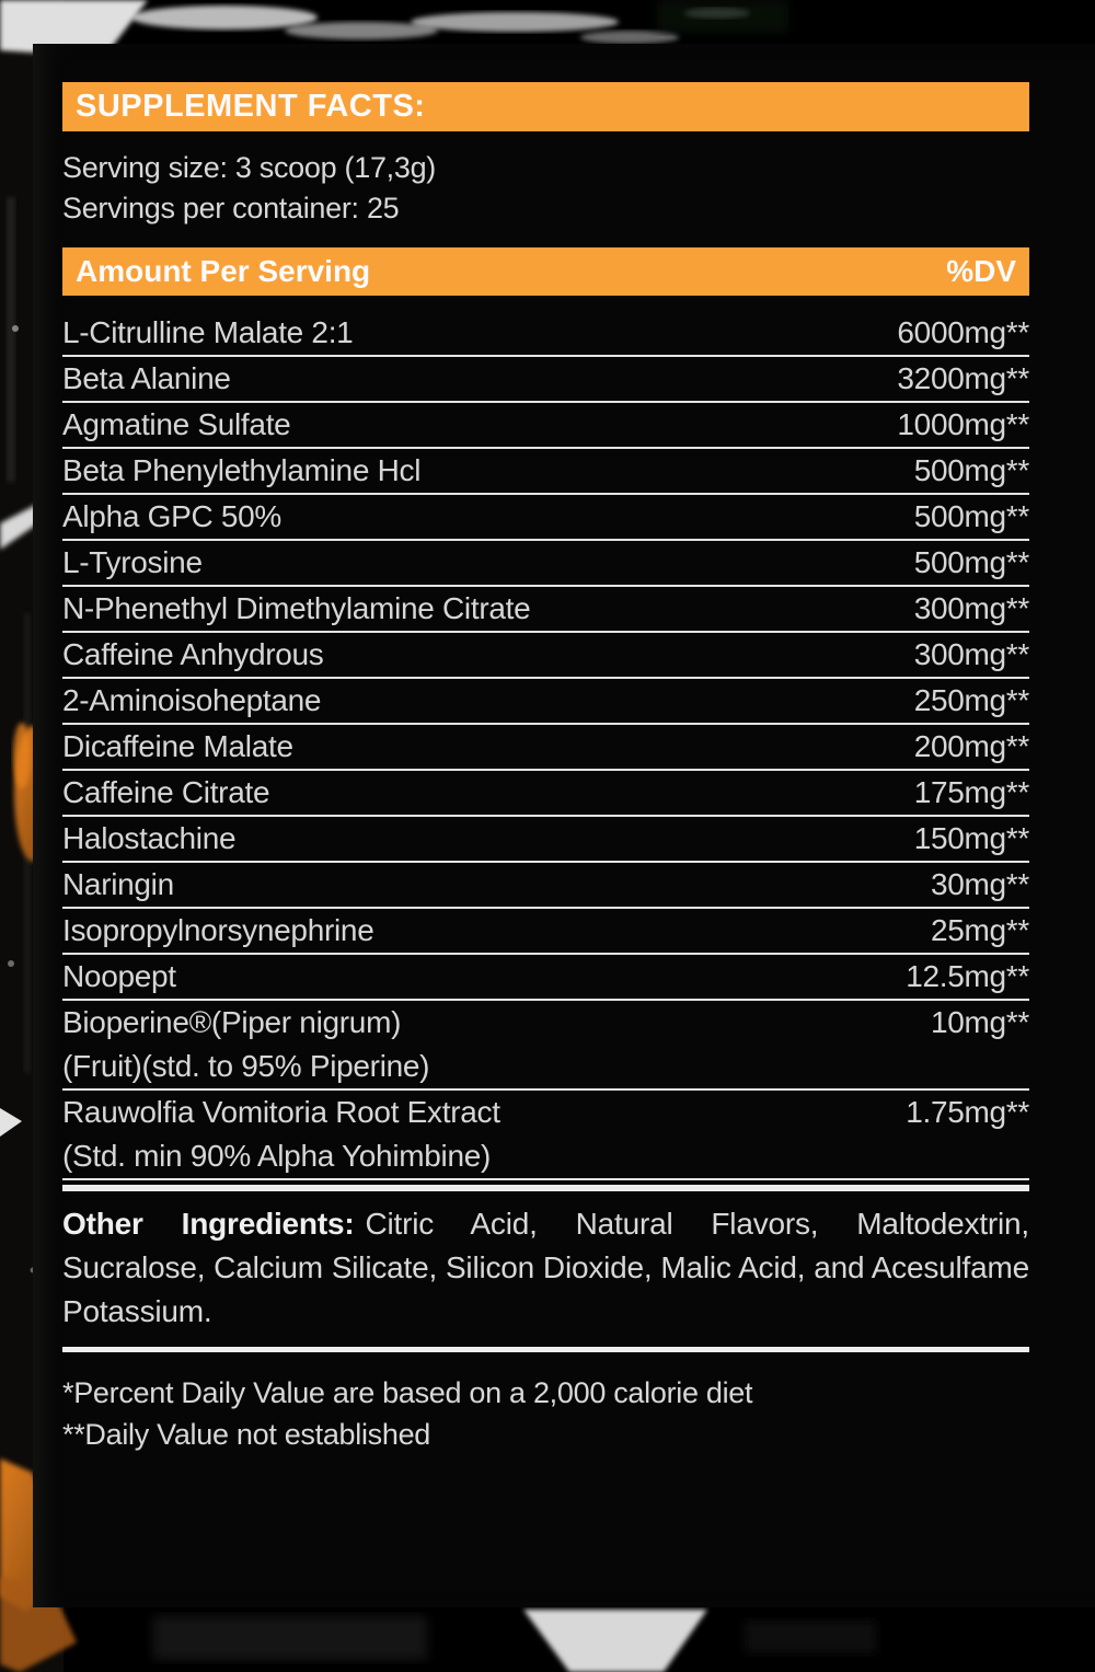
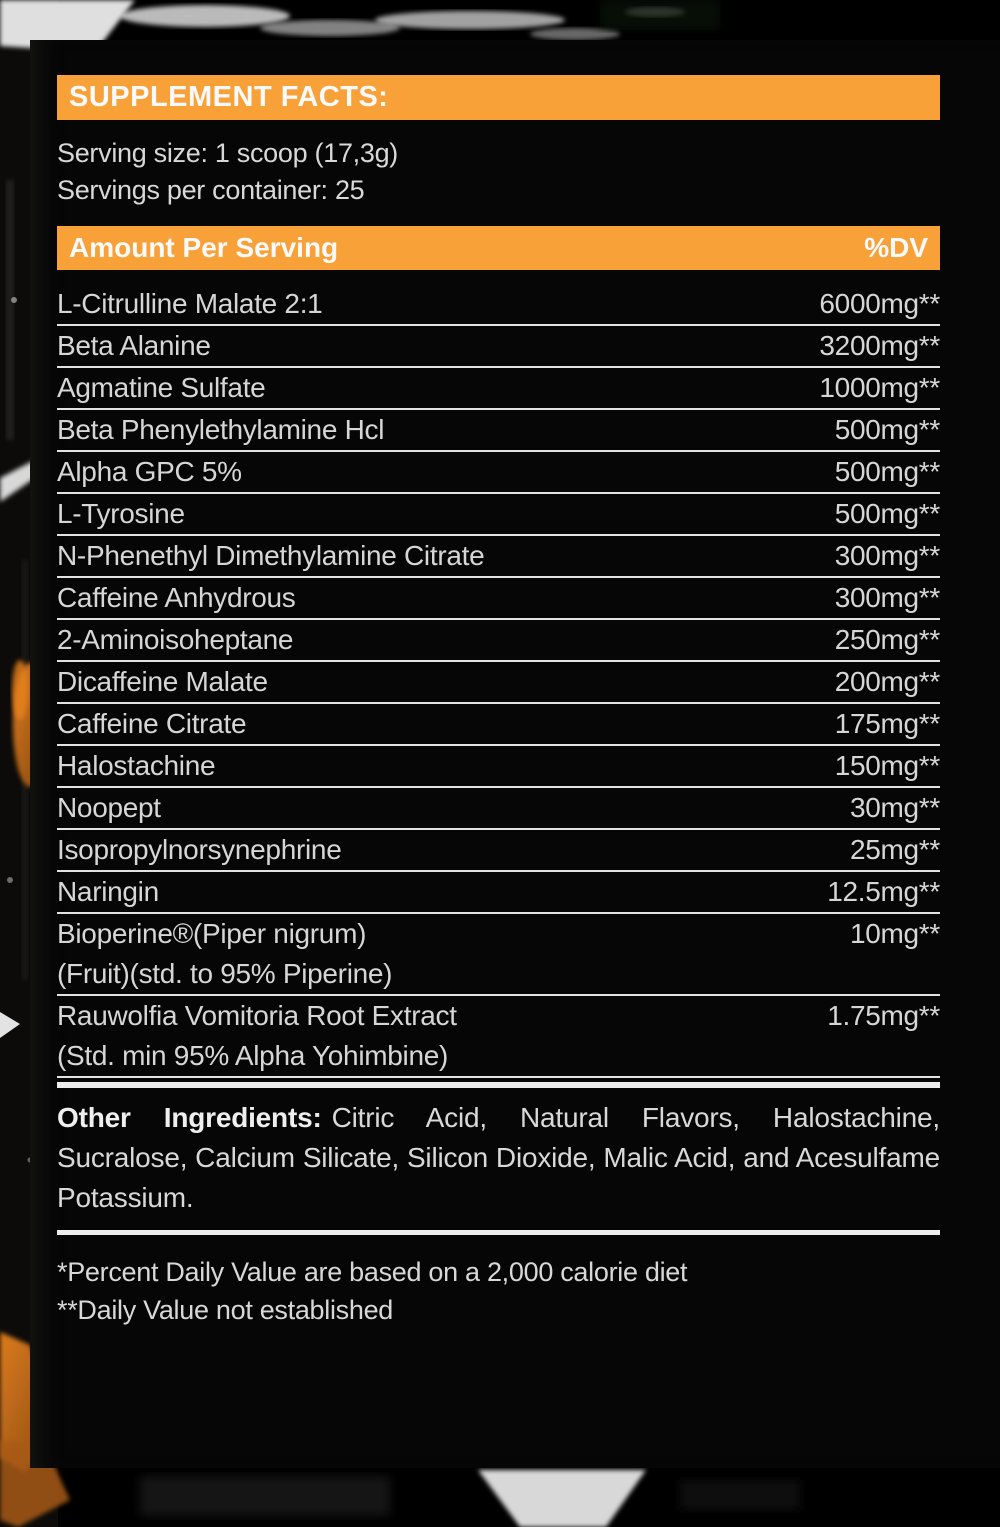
  SUPPLEMENT FACTS:
- Serving size: 3 scoop (17,3g)
+ Serving size: 1 scoop (17,3g)
  Servings per container: 25
  Amount Per Serving
  %DV
  L-Citrulline Malate 2:1
  6000mg**
  Beta Alanine
  3200mg**
  Agmatine Sulfate
  1000mg**
  Beta Phenylethylamine Hcl
  500mg**
- Alpha GPC 50%
+ Alpha GPC 5%
  500mg**
  L-Tyrosine
  500mg**
  N-Phenethyl Dimethylamine Citrate
  300mg**
  Caffeine Anhydrous
  300mg**
  2-Aminoisoheptane
  250mg**
  Dicaffeine Malate
  200mg**
  Caffeine Citrate
  175mg**
  Halostachine
  150mg**
- Naringin
+ Noopept
  30mg**
  Isopropylnorsynephrine
  25mg**
- Noopept
+ Naringin
  12.5mg**
  Bioperine®(Piper nigrum)
  10mg**
  (Fruit)(std. to 95% Piperine)
  Rauwolfia Vomitoria Root Extract
  1.75mg**
- (Std. min 90% Alpha Yohimbine)
+ (Std. min 95% Alpha Yohimbine)
- Other Ingredients: Citric Acid, Natural Flavors, Maltodextrin, Sucralose, Calcium Silicate, Silicon Dioxide, Malic Acid, and Acesulfame Potassium.
+ Other Ingredients: Citric Acid, Natural Flavors, Halostachine, Sucralose, Calcium Silicate, Silicon Dioxide, Malic Acid, and Acesulfame Potassium.
  *Percent Daily Value are based on a 2,000 calorie diet
  **Daily Value not established
